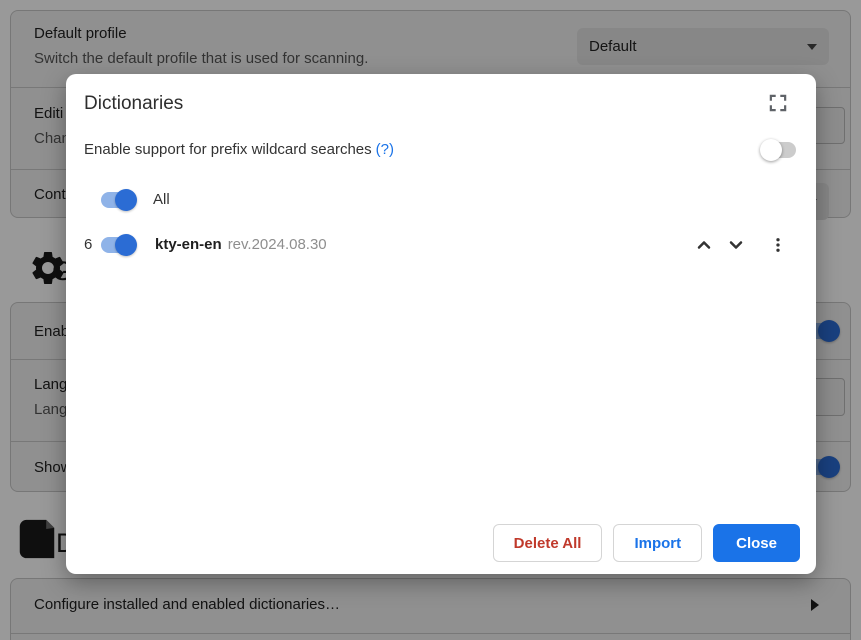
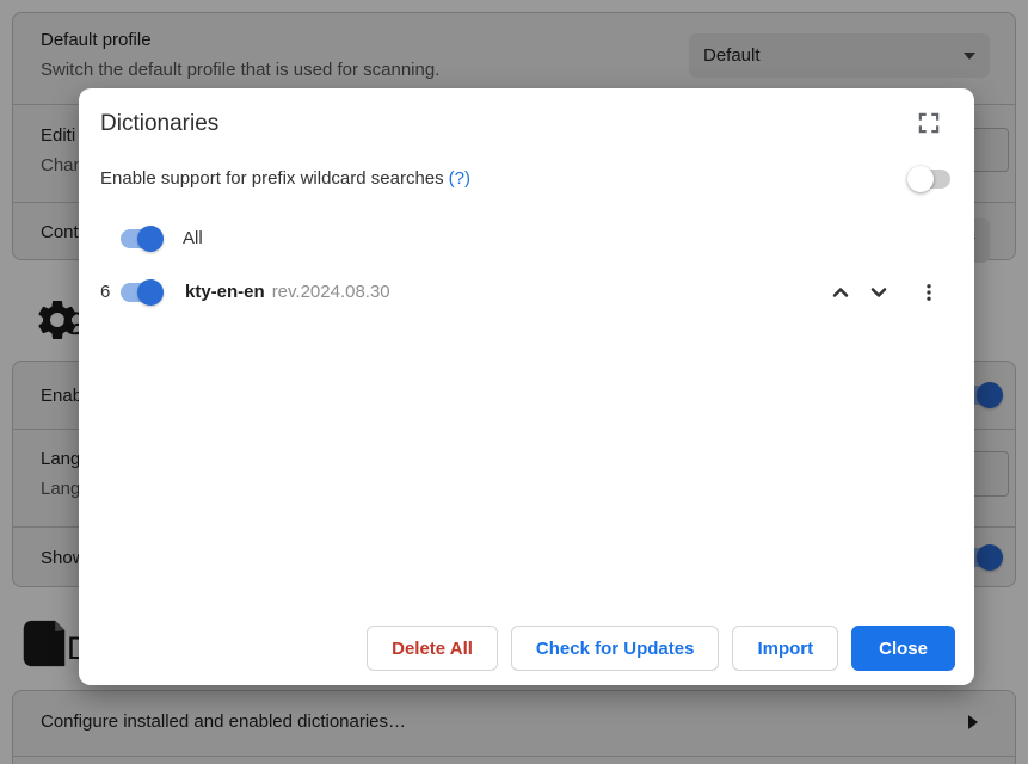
  Default profile
  Switch the default profile that is used for scanning.
  Default
  Editi
  Cha
  Cont
  G
  Enab
  Lang
  Lang
  Sho
  Configure installed and enabled dictionaries…
  Dictionaries
  Enable support for prefix wildcard searches (?)
  All
  6
  kty-en-en rev.2024.08.30
  Delete All
+ Check for Updates
  Import
  Close
